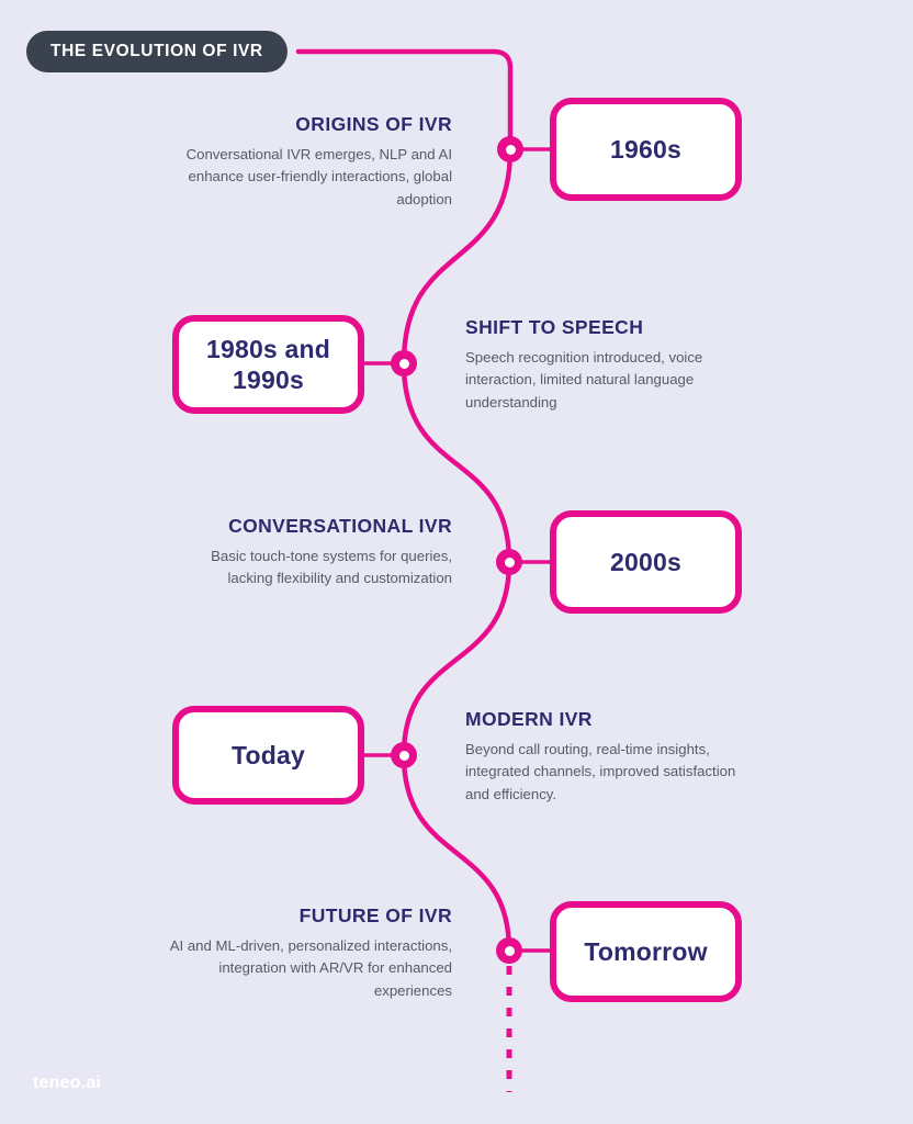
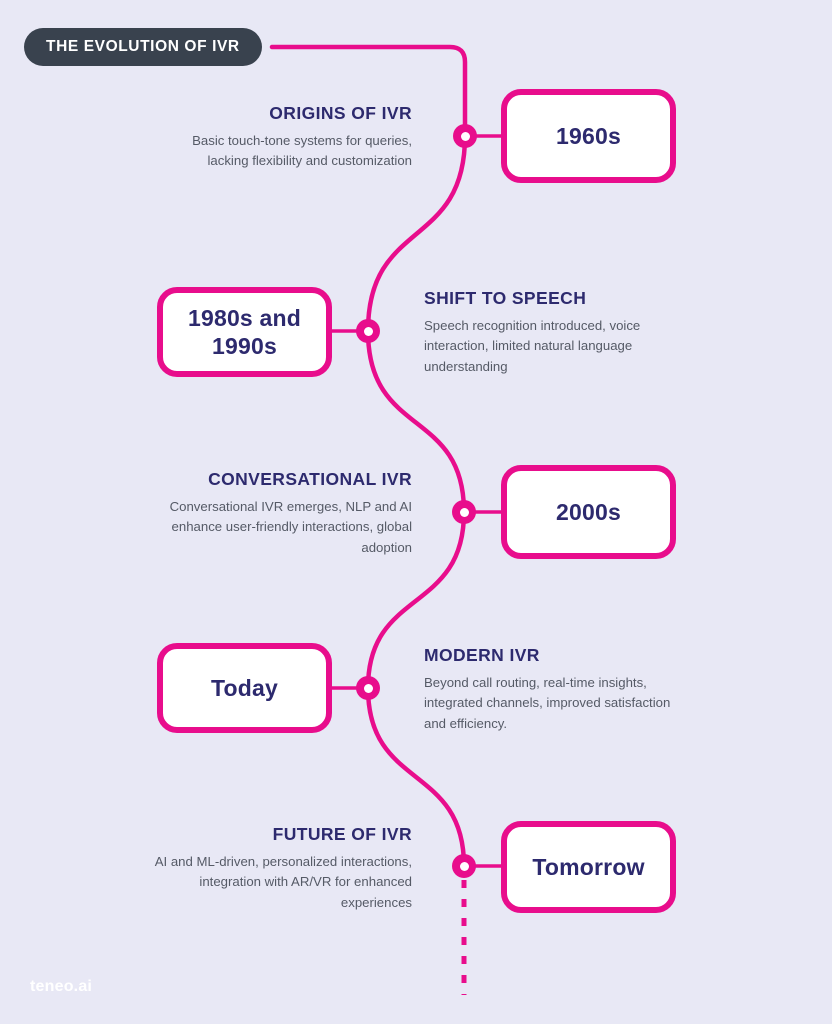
  THE EVOLUTION OF IVR
  ORIGINS OF IVR
- Conversational IVR emerges, NLP and AI enhance user-friendly interactions, global adoption
+ Basic touch-tone systems for queries, lacking flexibility and customization
  1960s
  1980s and 1990s
  SHIFT TO SPEECH
  Speech recognition introduced, voice interaction, limited natural language understanding
  CONVERSATIONAL IVR
- Basic touch-tone systems for queries, lacking flexibility and customization
+ Conversational IVR emerges, NLP and AI enhance user-friendly interactions, global adoption
  2000s
  Today
  MODERN IVR
  Beyond call routing, real-time insights, integrated channels, improved satisfaction and efficiency.
  FUTURE OF IVR
  AI and ML-driven, personalized interactions, integration with AR/VR for enhanced experiences
  Tomorrow
